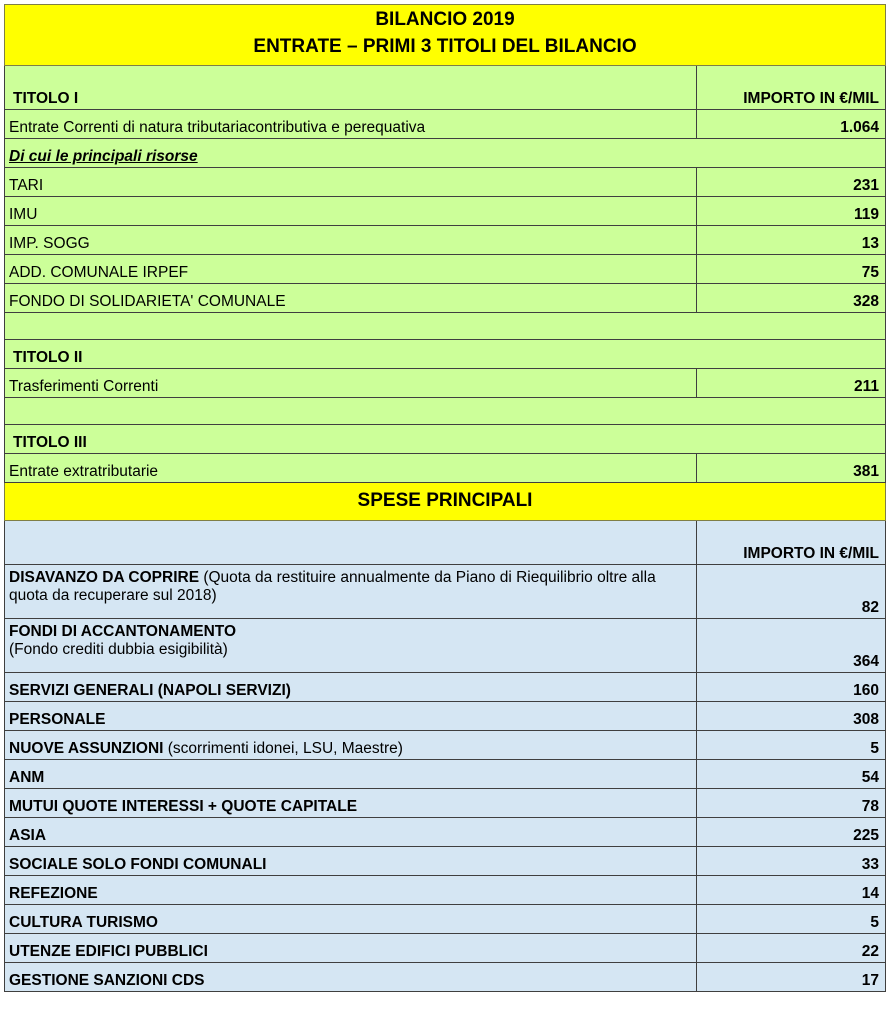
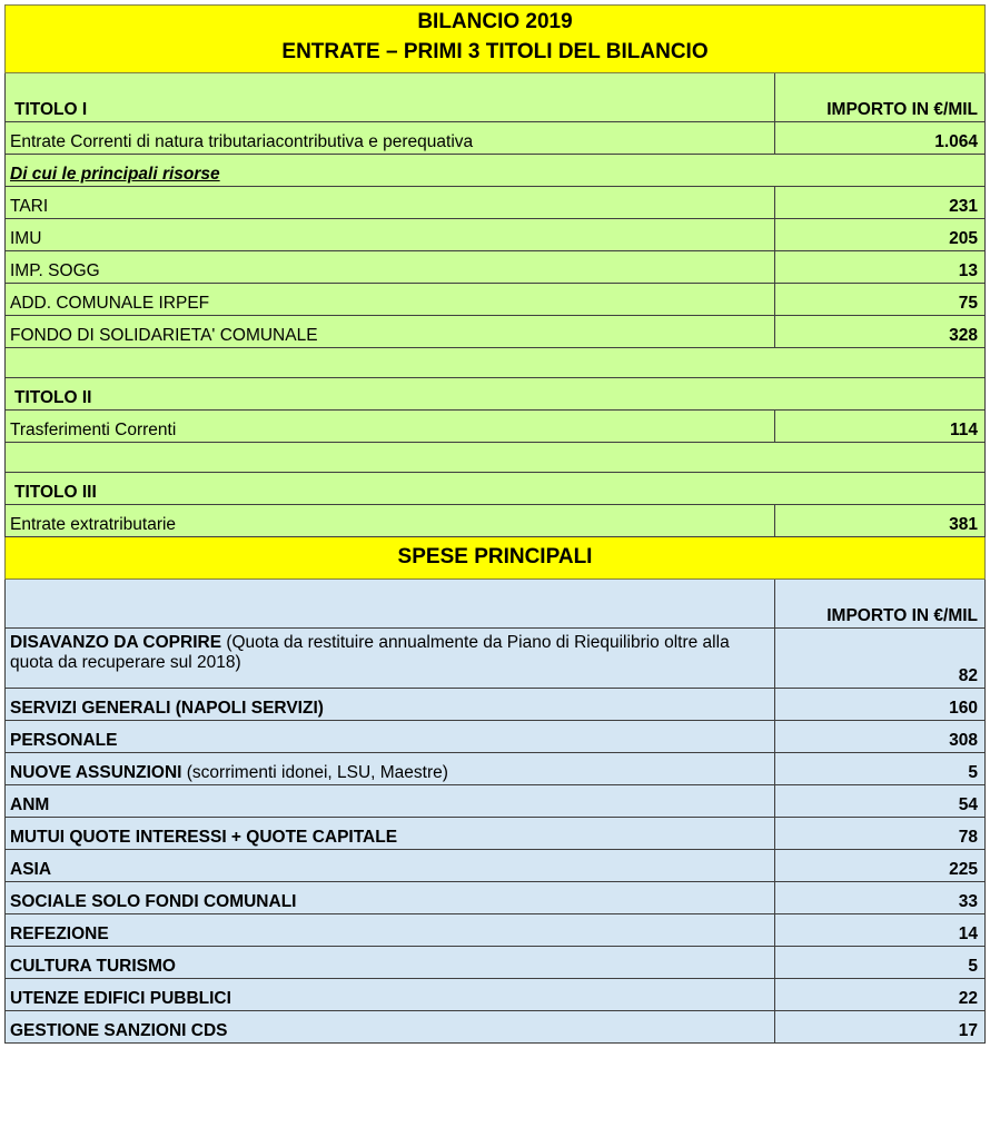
  BILANCIO 2019 ENTRATE – PRIMI 3 TITOLI DEL BILANCIO
  TITOLO I	IMPORTO IN €/MIL
  Entrate Correnti di natura tributariacontributiva e perequativa	1.064
  Di cui le principali risorse
  TARI	231
- IMU	119
+ IMU	205
  IMP. SOGG	13
  ADD. COMUNALE IRPEF	75
  FONDO DI SOLIDARIETA' COMUNALE	328
  TITOLO II
- Trasferimenti Correnti	211
+ Trasferimenti Correnti	114
  TITOLO III
  Entrate extratributarie	381
  SPESE PRINCIPALI
  	IMPORTO IN €/MIL
  DISAVANZO DA COPRIRE (Quota da restituire annualmente da Piano di Riequilibrio oltre alla quota da recuperare sul 2018)	82
- FONDI DI ACCANTONAMENTO(Fondo crediti dubbia esigibilità)	364
  SERVIZI GENERALI (NAPOLI SERVIZI)	160
  PERSONALE	308
  NUOVE ASSUNZIONI (scorrimenti idonei, LSU, Maestre)	5
  ANM	54
  MUTUI QUOTE INTERESSI + QUOTE CAPITALE	78
  ASIA	225
  SOCIALE SOLO FONDI COMUNALI	33
  REFEZIONE	14
  CULTURA TURISMO	5
  UTENZE EDIFICI PUBBLICI	22
  GESTIONE SANZIONI CDS	17
